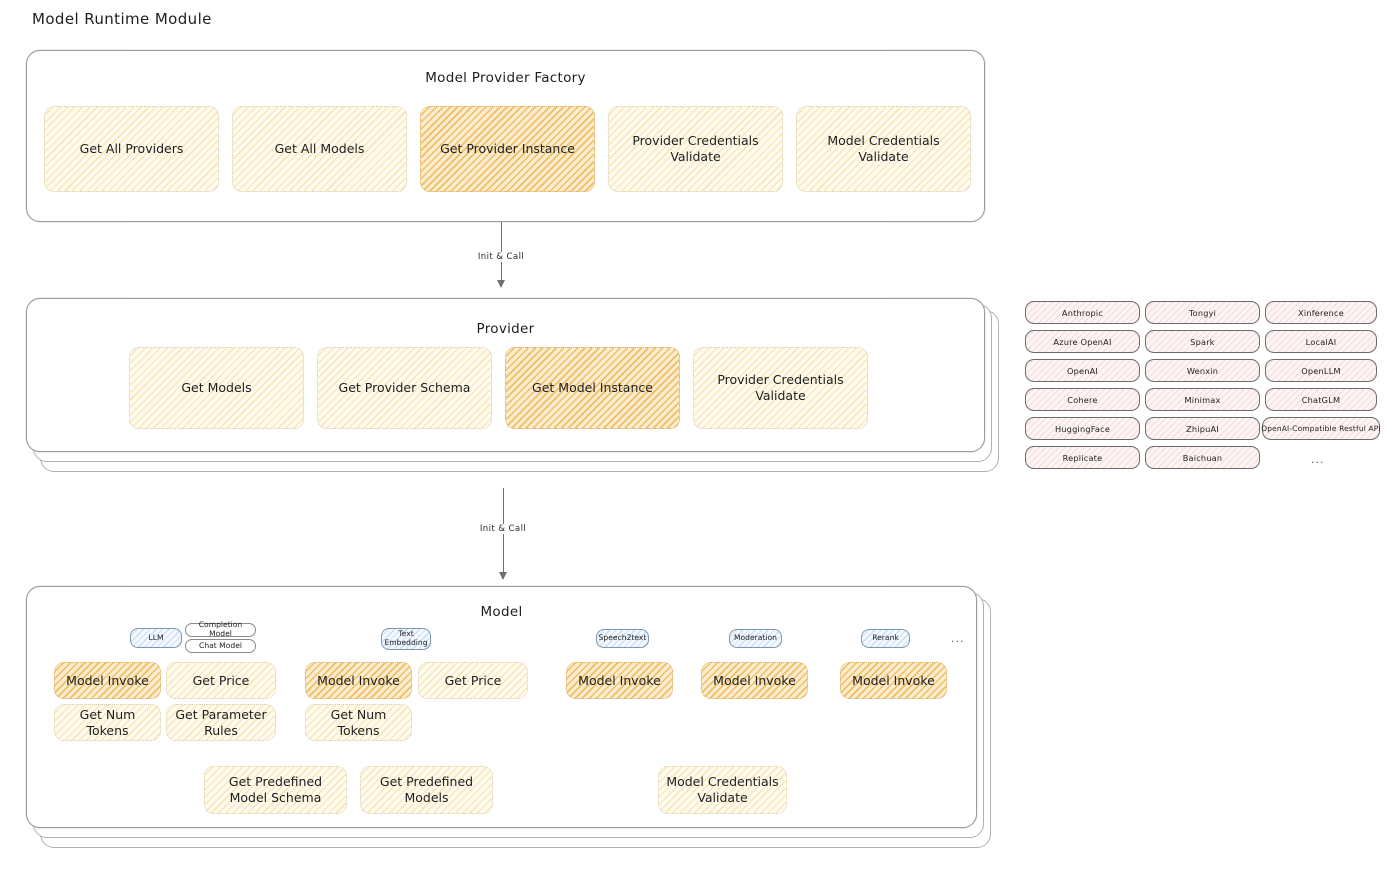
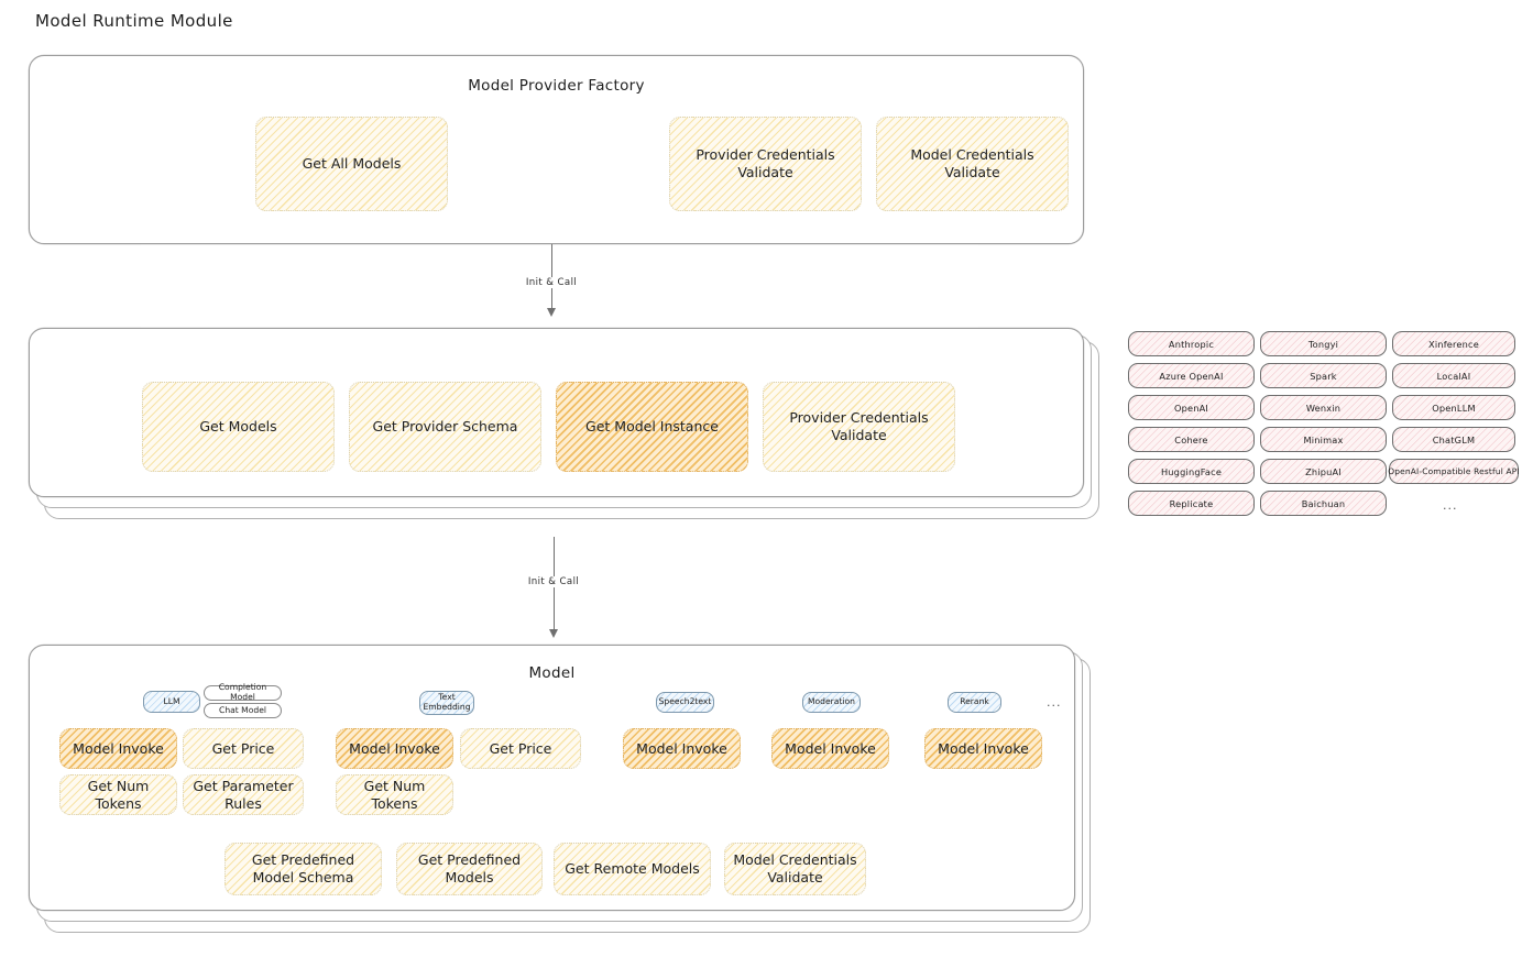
  Model Runtime Module
  Model Provider Factory
- Get All Providers
  Get All Models
- Get Provider Instance
  Provider Credentials Validate
  Model Credentials Validate
  Init & Call
- Provider
  Get Models
  Get Provider Schema
  Get Model Instance
  Provider Credentials Validate
  Anthropic
  Azure OpenAI
  OpenAI
  Cohere
  HuggingFace
  Replicate
  Tongyi
  Spark
  Wenxin
  Minimax
  ZhipuAI
  Baichuan
  Xinference
  LocalAI
  OpenLLM
  ChatGLM
  OpenAI-Compatible Restful API
  ...
  Init & Call
  Model
  LLM
  Completion Model
  Chat Model
  Model Invoke
  Get Price
  Get Num Tokens
  Get Parameter Rules
  Text
  Embedding
  Model Invoke
  Get Price
  Get Num Tokens
  Speech2text
  Model Invoke
  Moderation
  Model Invoke
  Rerank
  Model Invoke
  ...
  Get Predefined Model Schema
  Get Predefined Models
+ Get Remote Models
  Model Credentials Validate
